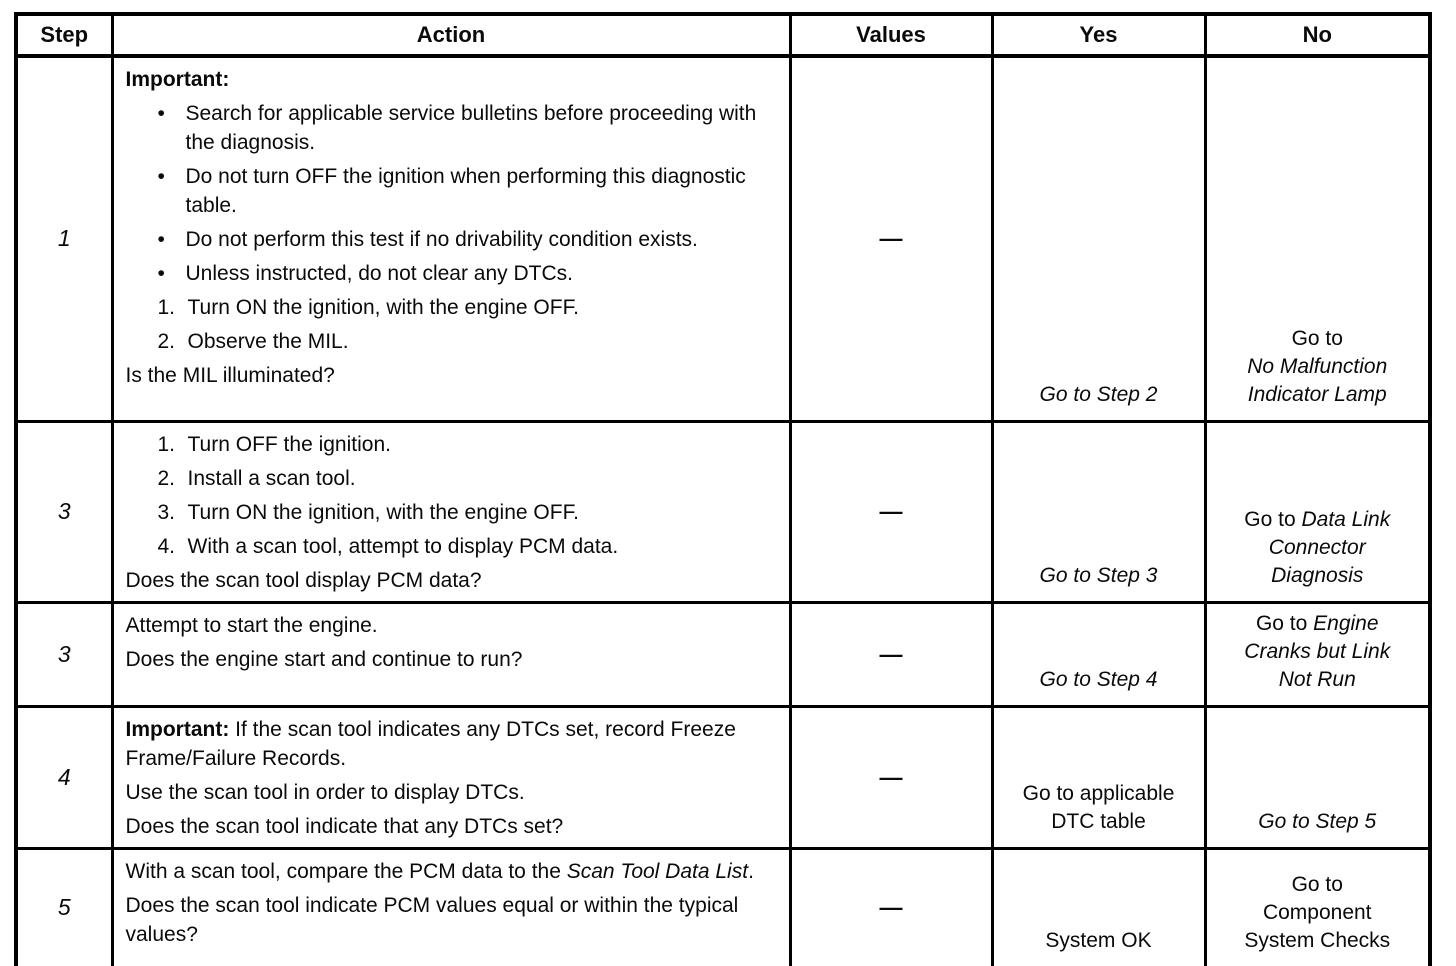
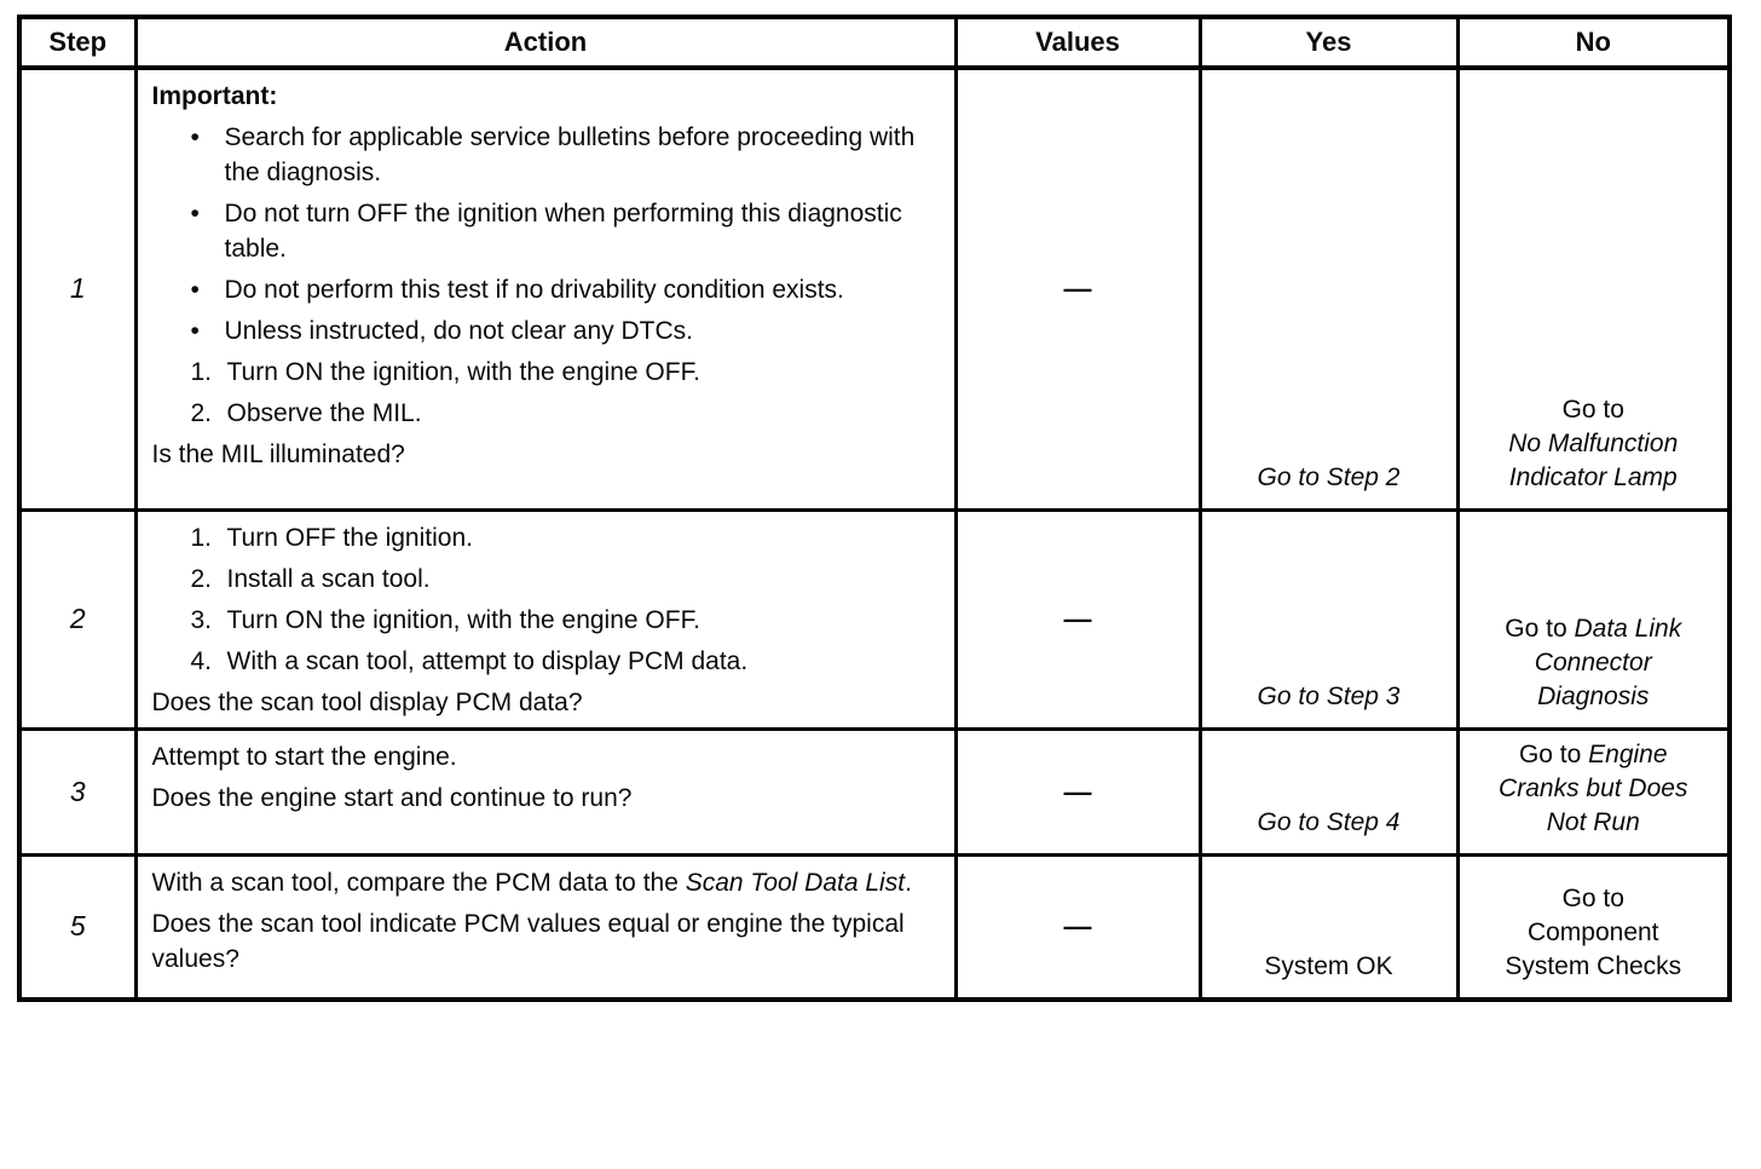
  Step	Action	Values	Yes	No
  1	Important: • Search for applicable service bulletins before proceeding with the diagnosis. • Do not turn OFF the ignition when performing this diagnostic table. • Do not perform this test if no drivability condition exists. • Unless instructed, do not clear any DTCs. 1. Turn ON the ignition, with the engine OFF. 2. Observe the MIL. Is the MIL illuminated?	—	Go to Step 2	Go toNo Malfunction Indicator Lamp
- 3	1. Turn OFF the ignition. 2. Install a scan tool. 3. Turn ON the ignition, with the engine OFF. 4. With a scan tool, attempt to display PCM data. Does the scan tool display PCM data?	—	Go to Step 3	Go to Data Link Connector Diagnosis
+ 2	1. Turn OFF the ignition. 2. Install a scan tool. 3. Turn ON the ignition, with the engine OFF. 4. With a scan tool, attempt to display PCM data. Does the scan tool display PCM data?	—	Go to Step 3	Go to Data Link Connector Diagnosis
- 3	Attempt to start the engine. Does the engine start and continue to run?	—	Go to Step 4	Go to Engine Cranks but Link Not Run
+ 3	Attempt to start the engine. Does the engine start and continue to run?	—	Go to Step 4	Go to Engine Cranks but Does Not Run
- 4	Important: If the scan tool indicates any DTCs set, record Freeze Frame/Failure Records. Use the scan tool in order to display DTCs. Does the scan tool indicate that any DTCs set?	—	Go to applicable DTC table	Go to Step 5
- 5	With a scan tool, compare the PCM data to the Scan Tool Data List. Does the scan tool indicate PCM values equal or within the typical values?	—	System OK	Go to Component System Checks
+ 5	With a scan tool, compare the PCM data to the Scan Tool Data List. Does the scan tool indicate PCM values equal or engine the typical values?	—	System OK	Go to Component System Checks
